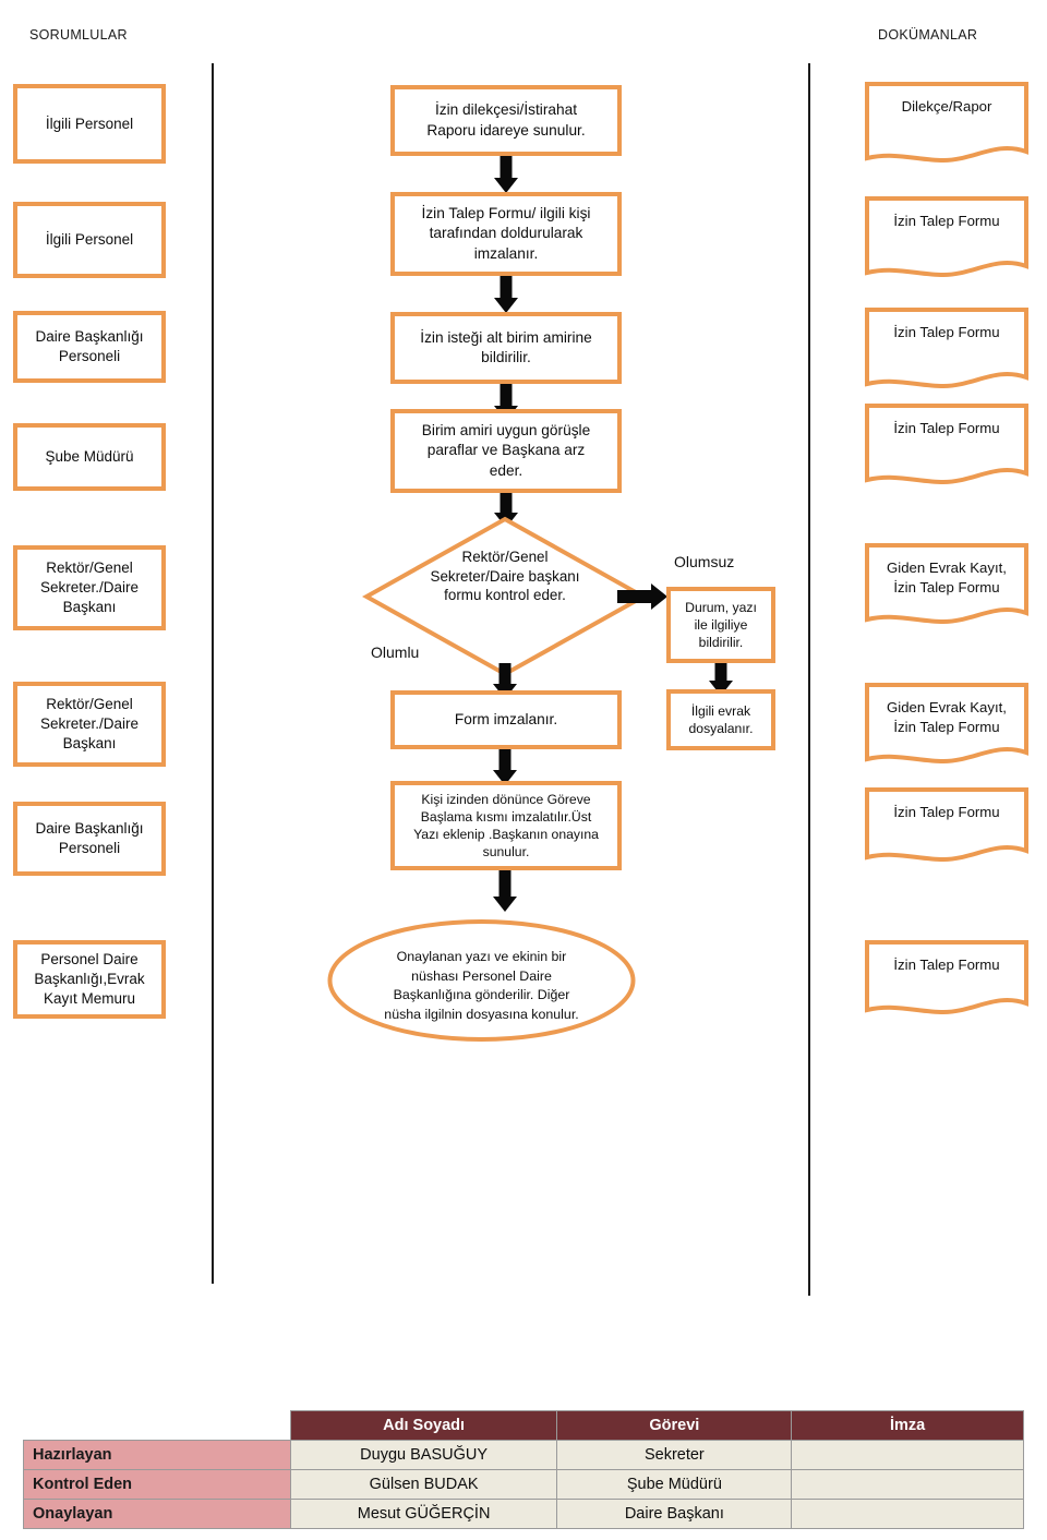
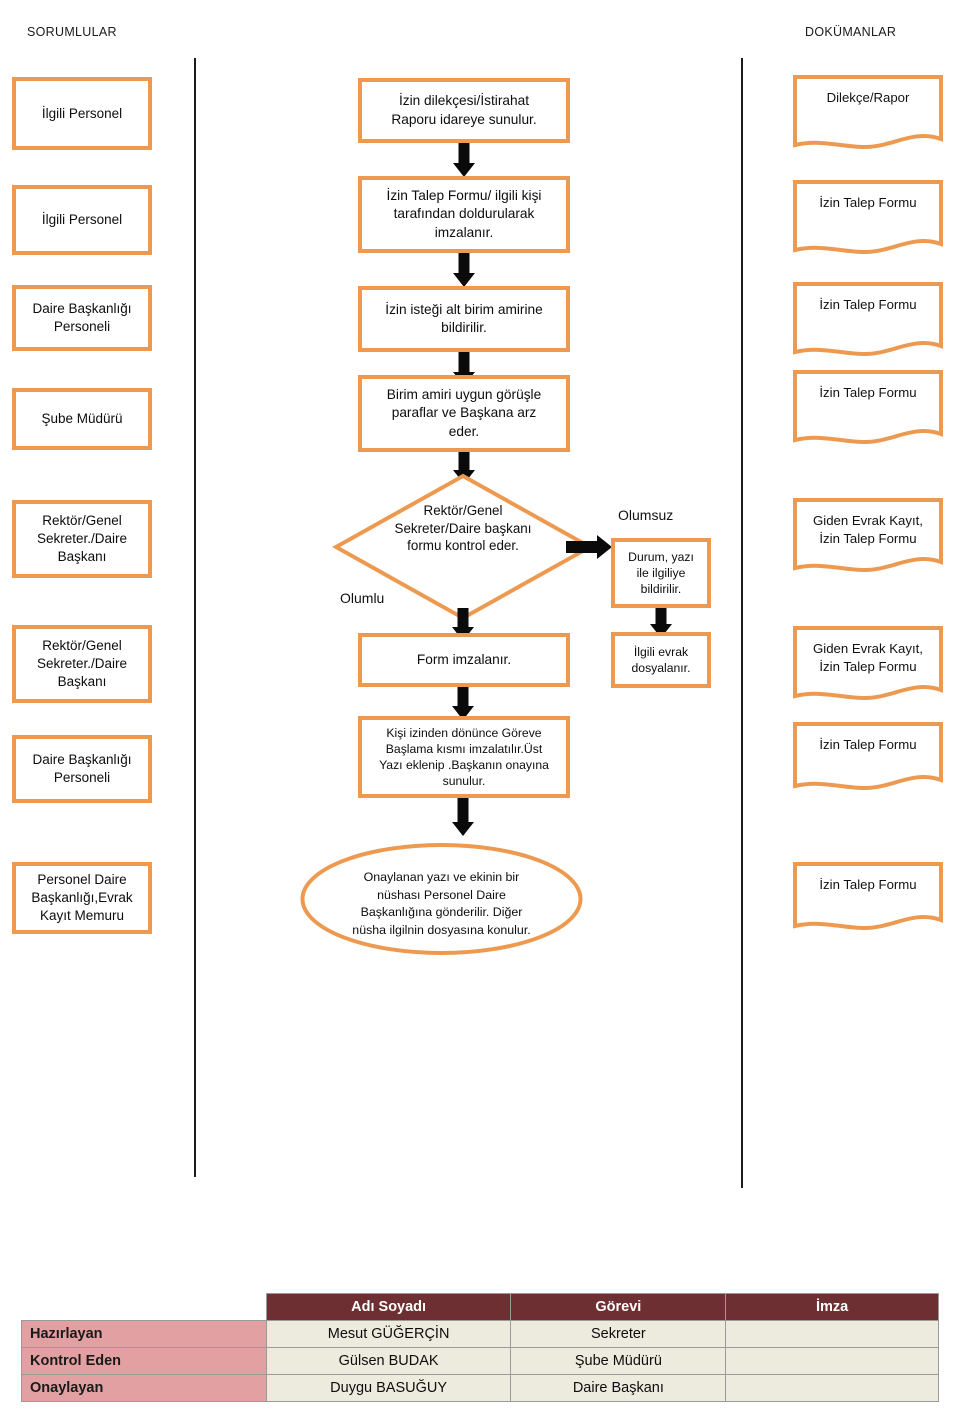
  SORUMLULAR
  DOKÜMANLAR
  İlgili Personel
  İlgili Personel
  Daire Başkanlığı
  Personeli
  Şube Müdürü
  Rektör/Genel
  Sekreter./Daire
  Başkanı
  Rektör/Genel
  Sekreter./Daire
  Başkanı
  Daire Başkanlığı
  Personeli
  Personel Daire
  Başkanlığı,Evrak
  Kayıt Memuru
  İzin dilekçesi/İstirahat
  Raporu idareye sunulur.
  İzin Talep Formu/ ilgili kişi
  tarafından doldurularak
  imzalanır.
  İzin isteği alt birim amirine
  bildirilir.
  Birim amiri uygun görüşle
  paraflar ve Başkana arz
  eder.
  Rektör/Genel
  Sekreter/Daire başkanı
  formu kontrol eder.
  Olumlu
  Olumsuz
  Form imzalanır.
  Kişi izinden dönünce Göreve
  Başlama kısmı imzalatılır.Üst
  Yazı eklenip .Başkanın onayına
  sunulur.
  Onaylanan yazı ve ekinin bir
  nüshası Personel Daire
  Başkanlığına gönderilir. Diğer
  nüsha ilgilnin dosyasına konulur.
  Durum, yazı
  ile ilgiliye
  bildirilir.
  İlgili evrak
  dosyalanır.
  Dilekçe/Rapor
  İzin Talep Formu
  İzin Talep Formu
  İzin Talep Formu
  Giden Evrak Kayıt,
  İzin Talep Formu
  Giden Evrak Kayıt,
  İzin Talep Formu
  İzin Talep Formu
  İzin Talep Formu
  	Adı Soyadı	Görevi	İmza
- Hazırlayan	Duygu BASUĞUY	Sekreter
+ Hazırlayan	Mesut GÜĞERÇİN	Sekreter
  Kontrol Eden	Gülsen BUDAK	Şube Müdürü
- Onaylayan	Mesut GÜĞERÇİN	Daire Başkanı
+ Onaylayan	Duygu BASUĞUY	Daire Başkanı
